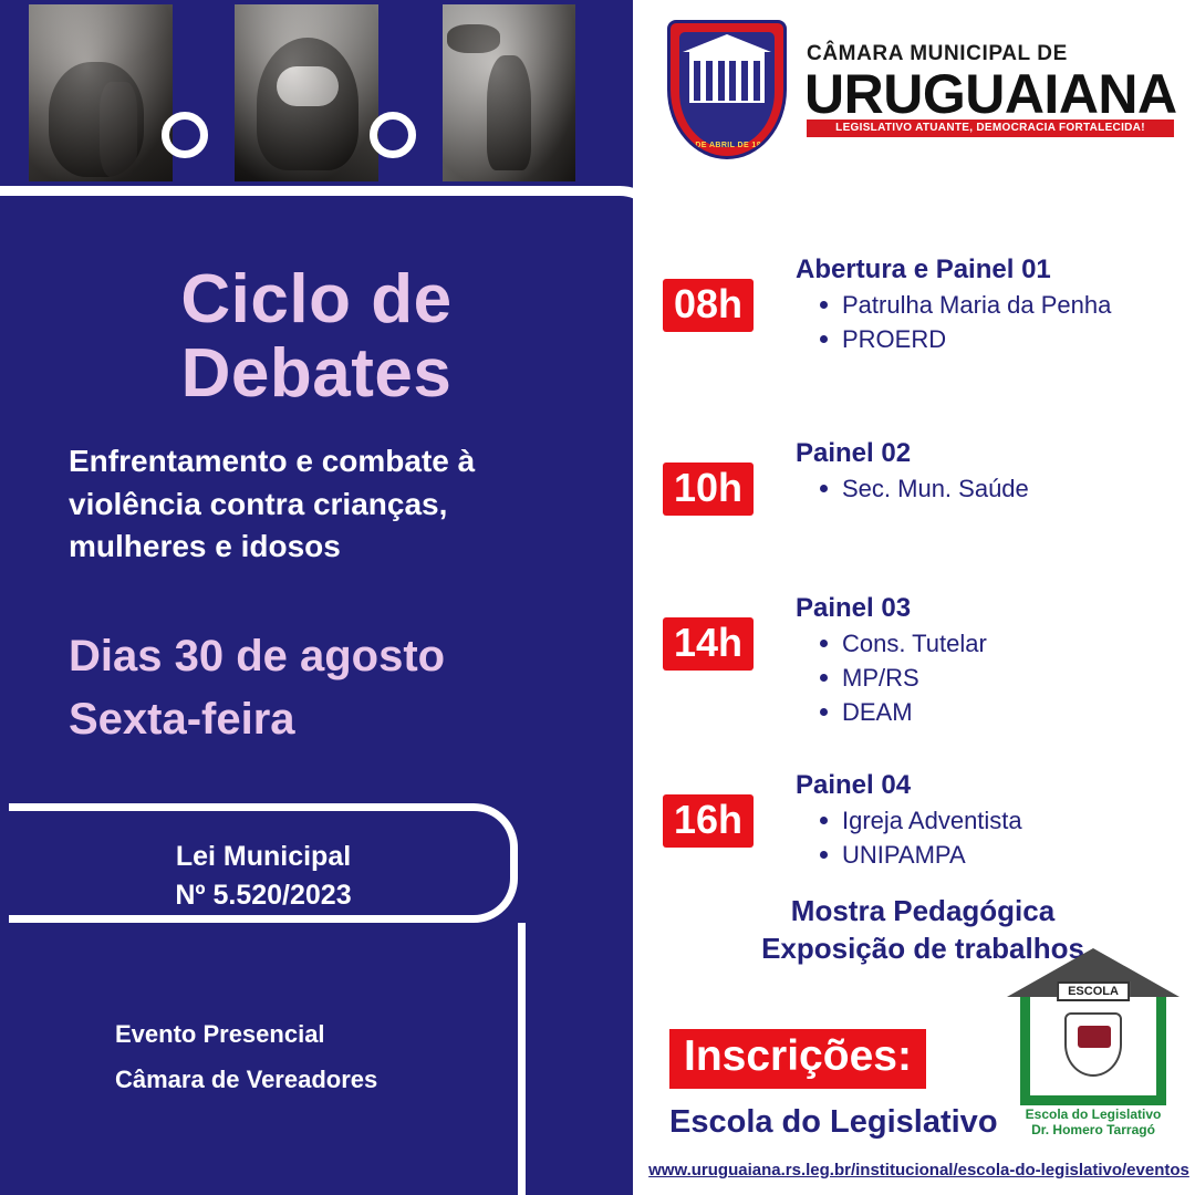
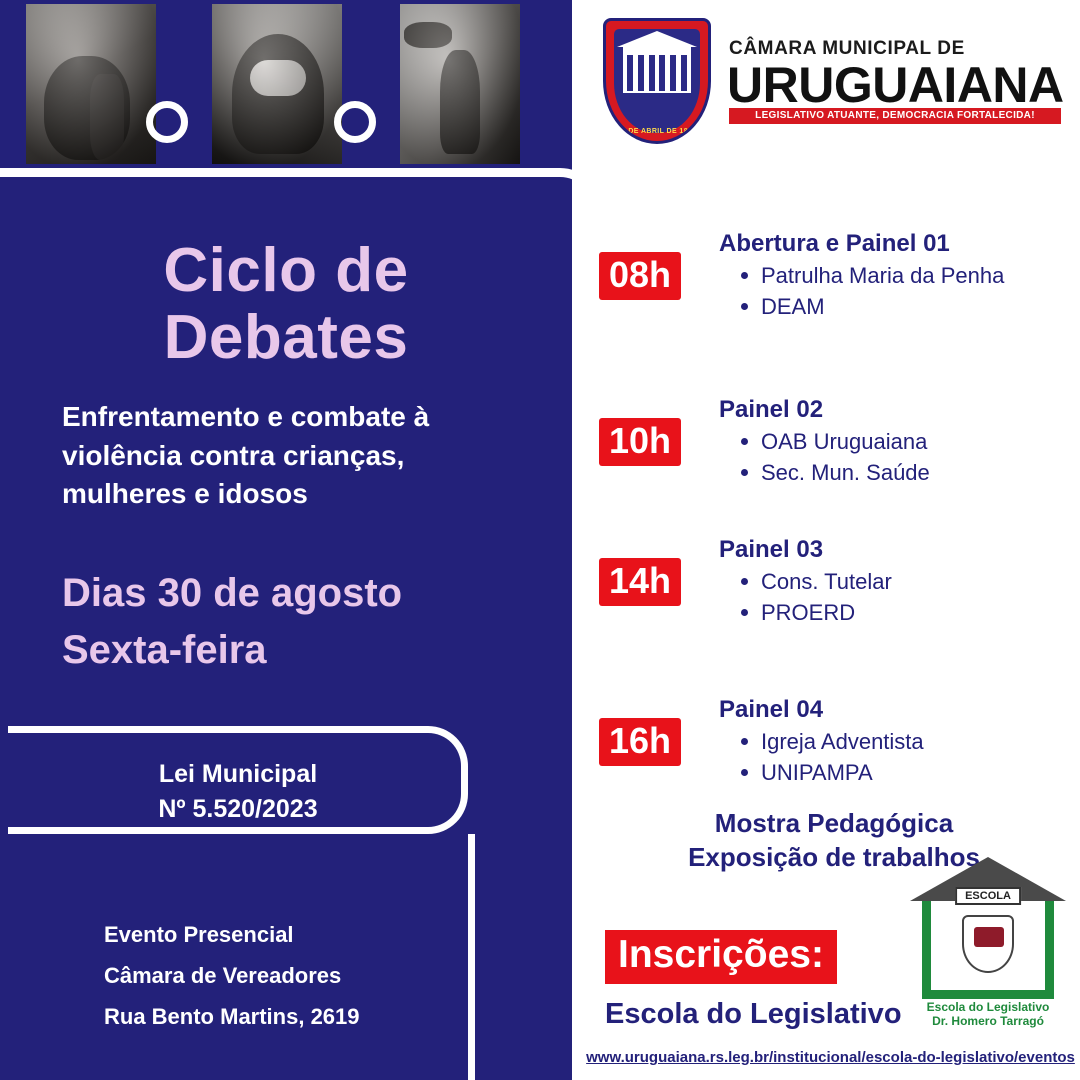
  Ciclo de
  Debates
  Enfrentamento e combate à violência contra crianças, mulheres e idosos
  Dias 30 de agosto
  Sexta-feira
  Lei Municipal
  Nº 5.520/2023
  Evento Presencial
  Câmara de Vereadores
+ Rua Bento Martins, 2619
  CÂMARA MUNICIPAL DE
  URUGUAIANA
  LEGISLATIVO ATUANTE, DEMOCRACIA FORTALECIDA!
  08h
  Abertura e Painel 01
  Patrulha Maria da Penha
- PROERD
+ DEAM
  10h
  Painel 02
+ OAB Uruguaiana
  Sec. Mun. Saúde
  14h
  Painel 03
  Cons. Tutelar
- MP/RS
- DEAM
+ PROERD
  16h
  Painel 04
  Igreja Adventista
  UNIPAMPA
  Mostra Pedagógica
  Exposição de trabalhos
  Inscrições:
  Escola do Legislativo
  ESCOLA
  Escola do Legislativo
  Dr. Homero Tarragó
  www.uruguaiana.rs.leg.br/institucional/escola-do-legislativo/eventos
